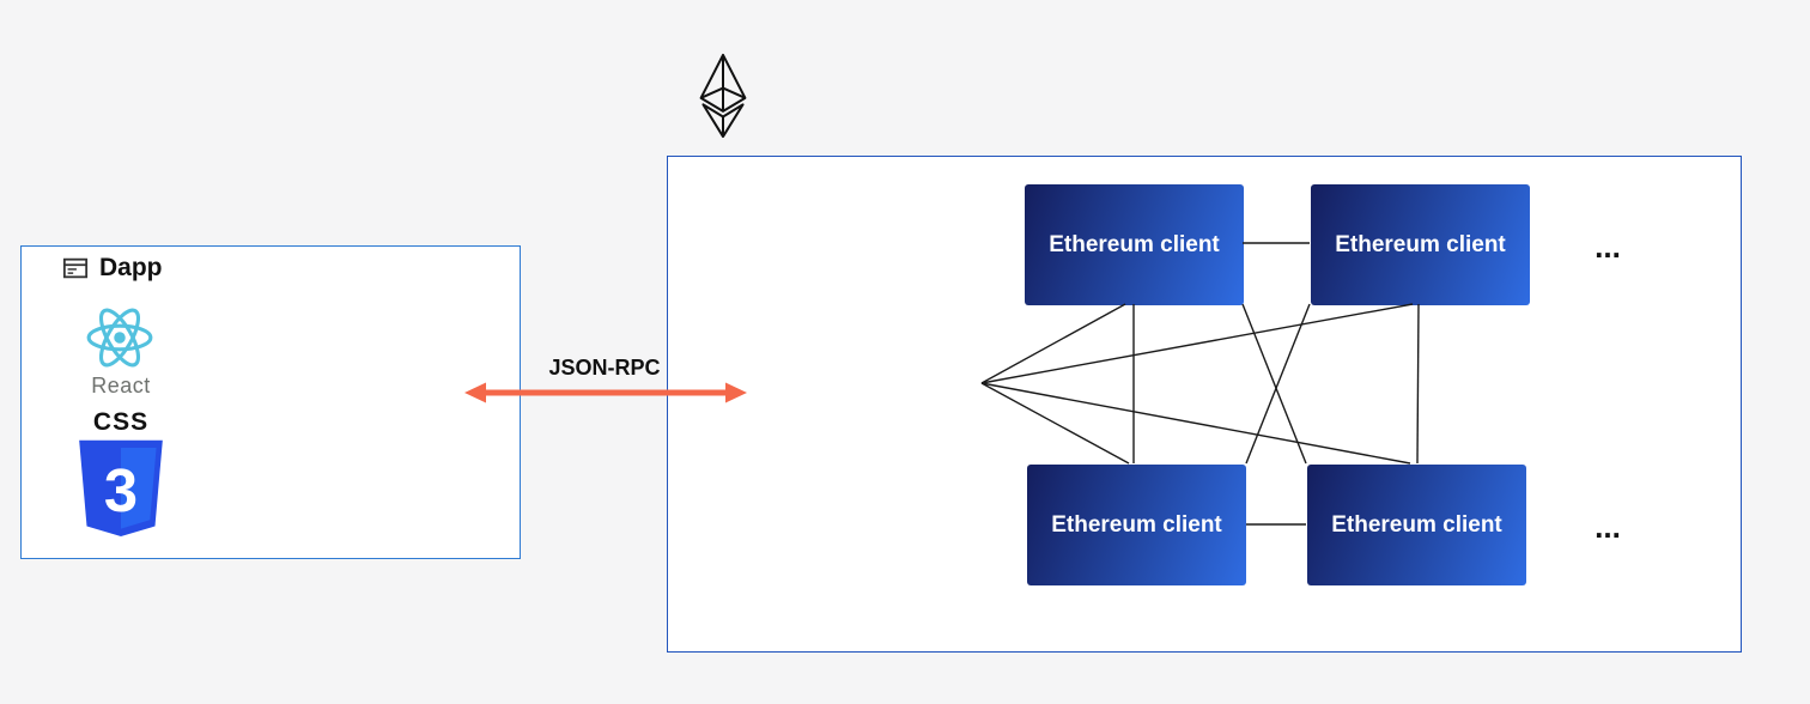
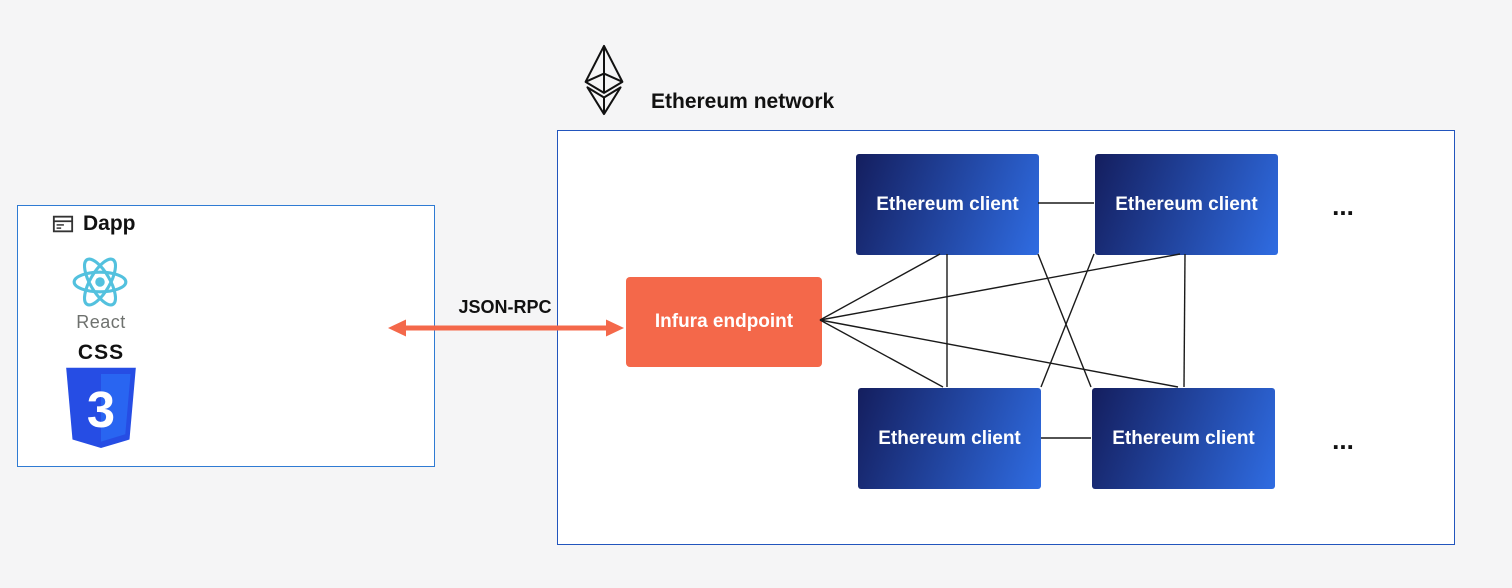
  Dapp
  React
  CSS
  3
  JSON-RPC
+ Ethereum network
+ Infura endpoint
  Ethereum client
  Ethereum client
  Ethereum client
  Ethereum client
  ...
  ...
